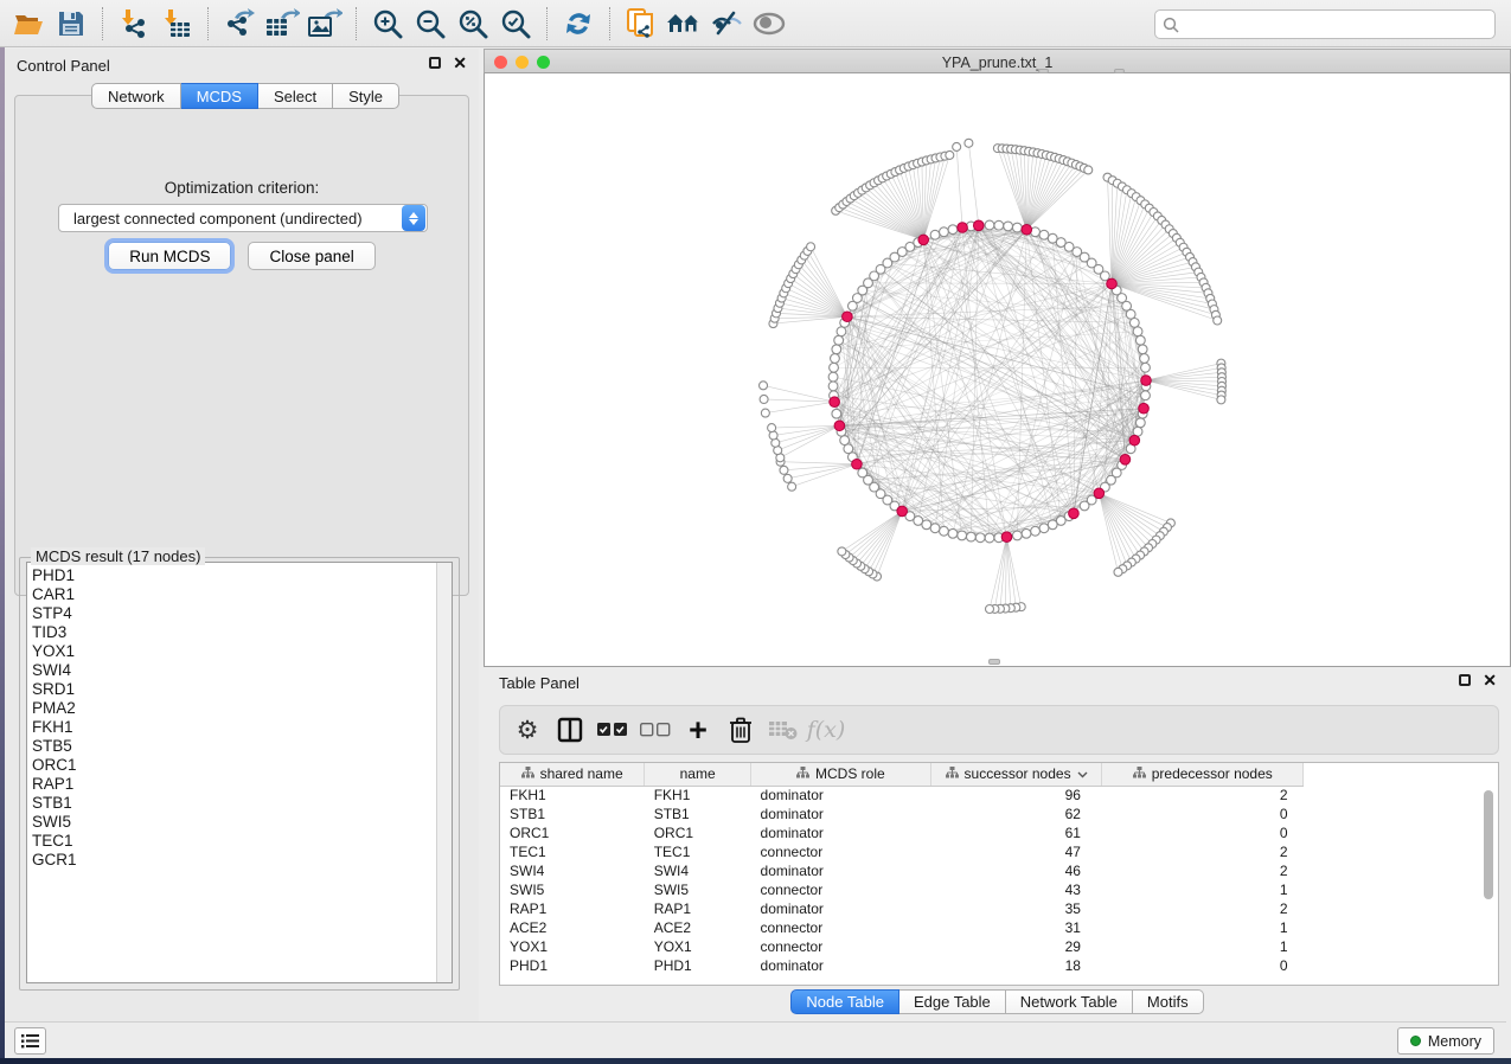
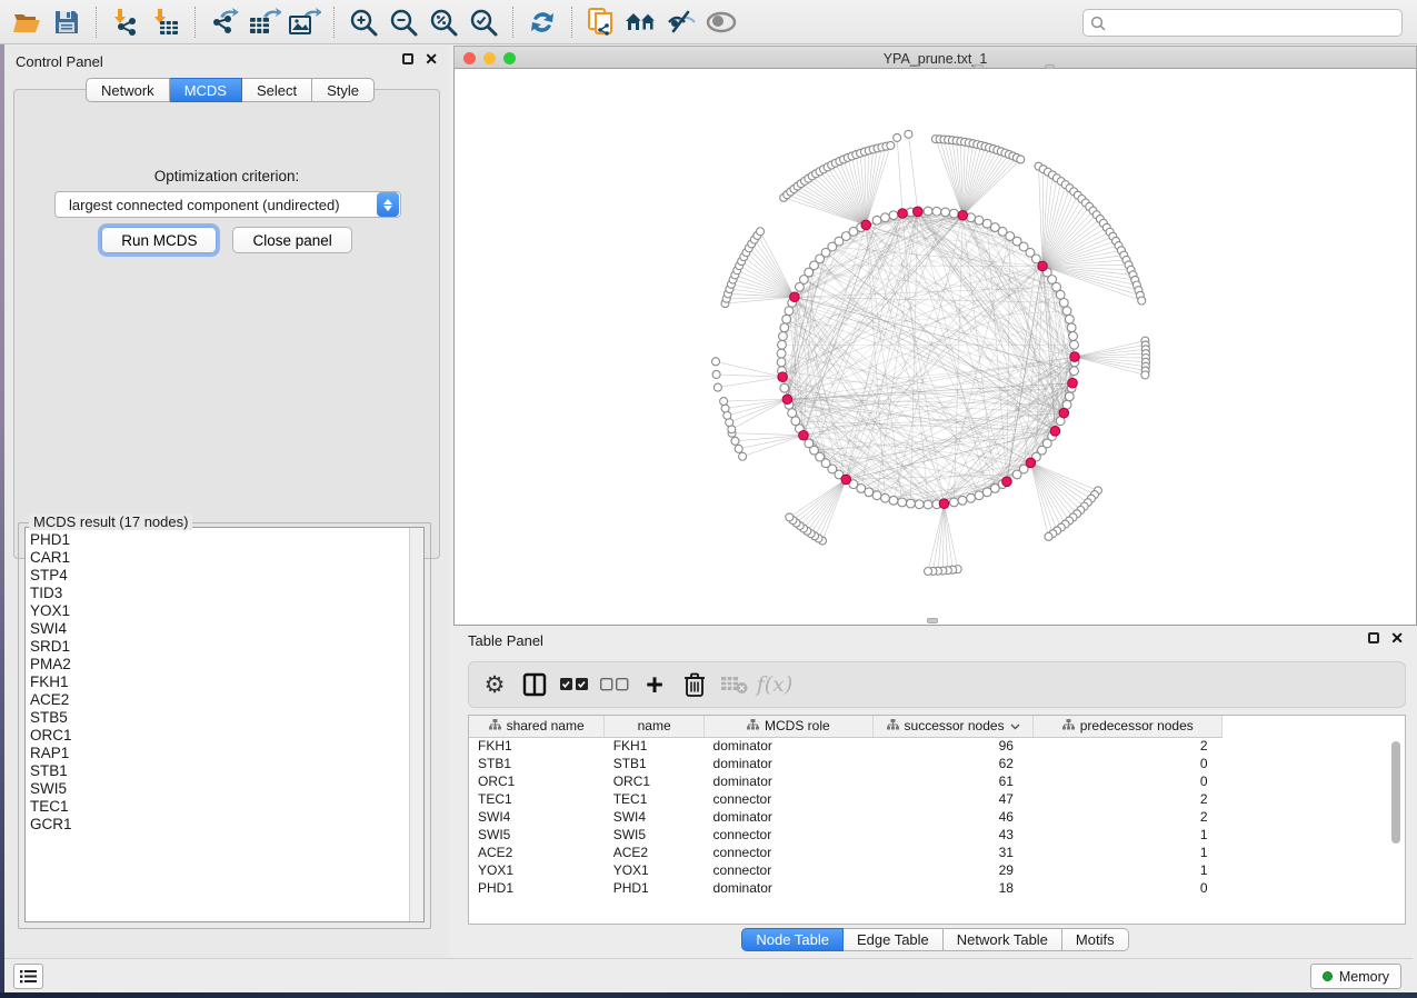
  Control Panel
  ✕
  Network
  MCDS
  Select
  Style
  Optimization criterion:
  largest connected component (undirected)
  Run MCDS
  Close panel
  MCDS result (17 nodes)
  PHD1
  CAR1
  STP4
  TID3
  YOX1
  SWI4
  SRD1
  PMA2
  FKH1
+ ACE2
  STB5
  ORC1
  RAP1
  STB1
  SWI5
  TEC1
  GCR1
  YPA_prune.txt_1
  Table Panel
  ✕
  ⚙
  +
  f(x)
  shared name	name	MCDS role	successor nodes	predecessor nodes
  FKH1	FKH1	dominator	96	2
  STB1	STB1	dominator	62	0
  ORC1	ORC1	dominator	61	0
  TEC1	TEC1	connector	47	2
  SWI4	SWI4	dominator	46	2
  SWI5	SWI5	connector	43	1
- RAP1	RAP1	dominator	35	2
  ACE2	ACE2	connector	31	1
  YOX1	YOX1	connector	29	1
  PHD1	PHD1	dominator	18	0
  Node Table
  Edge Table
  Network Table
  Motifs
  Memory
